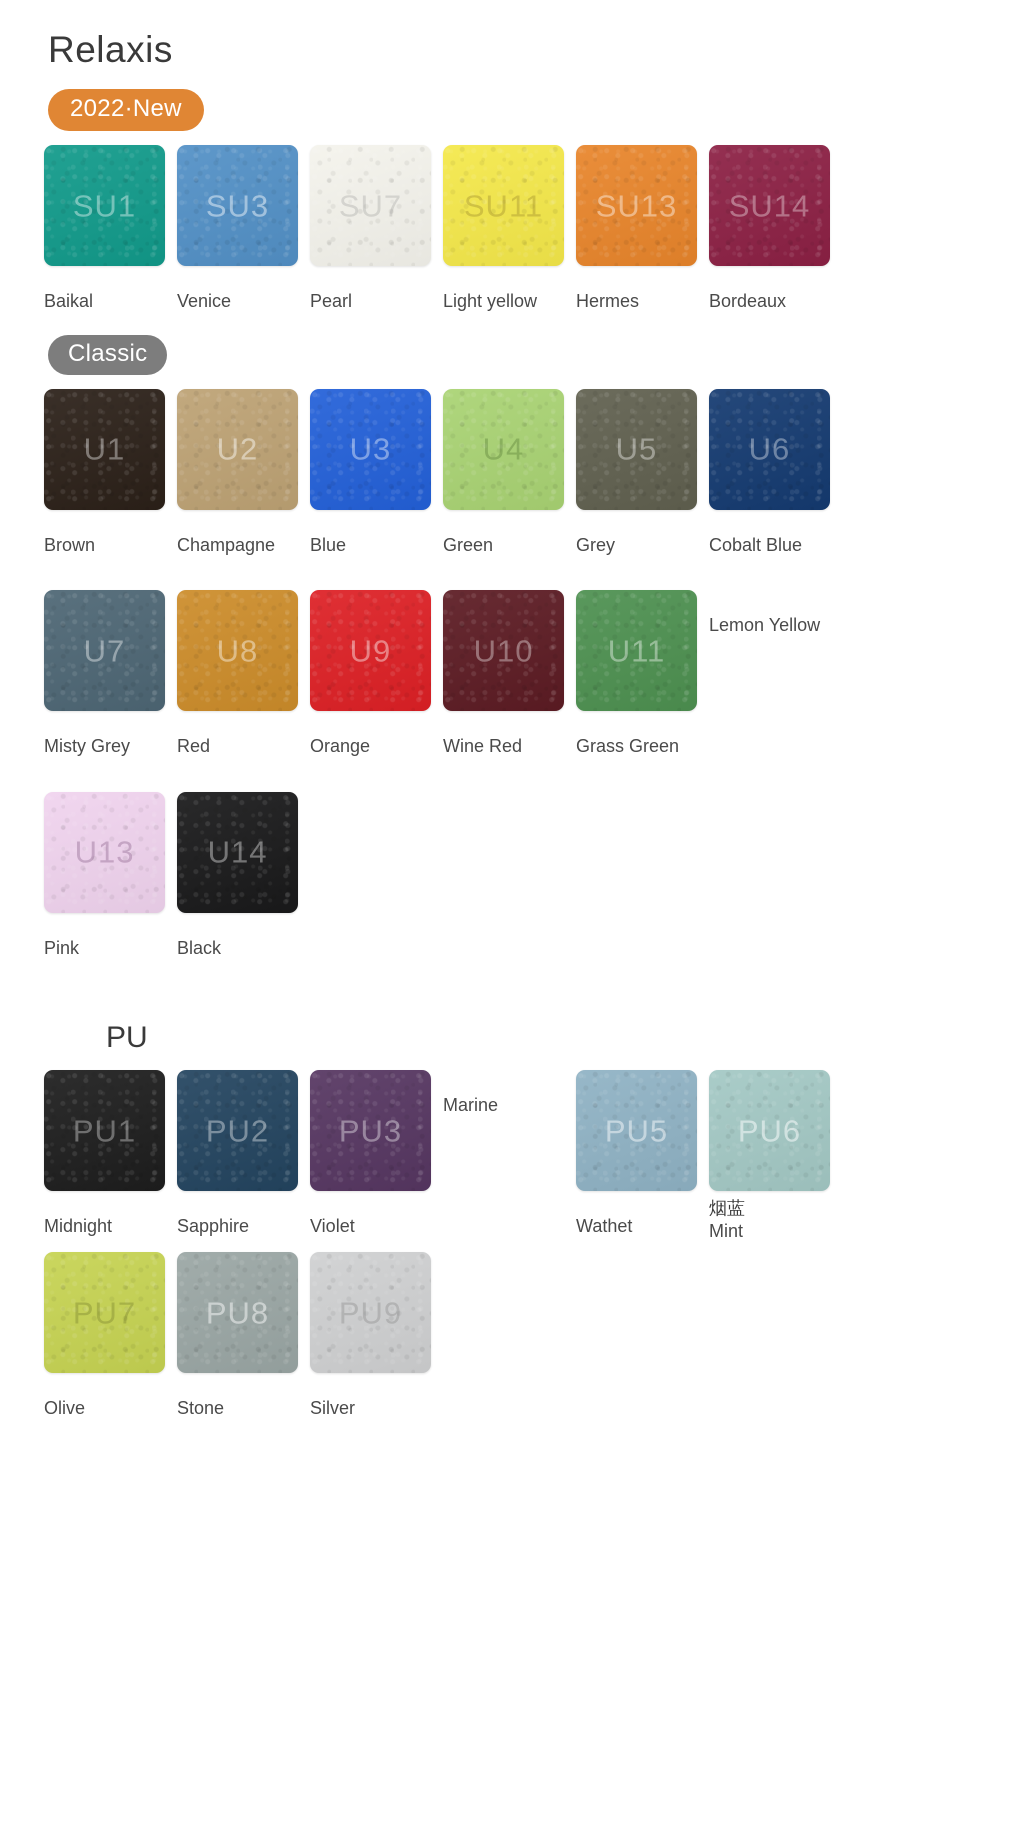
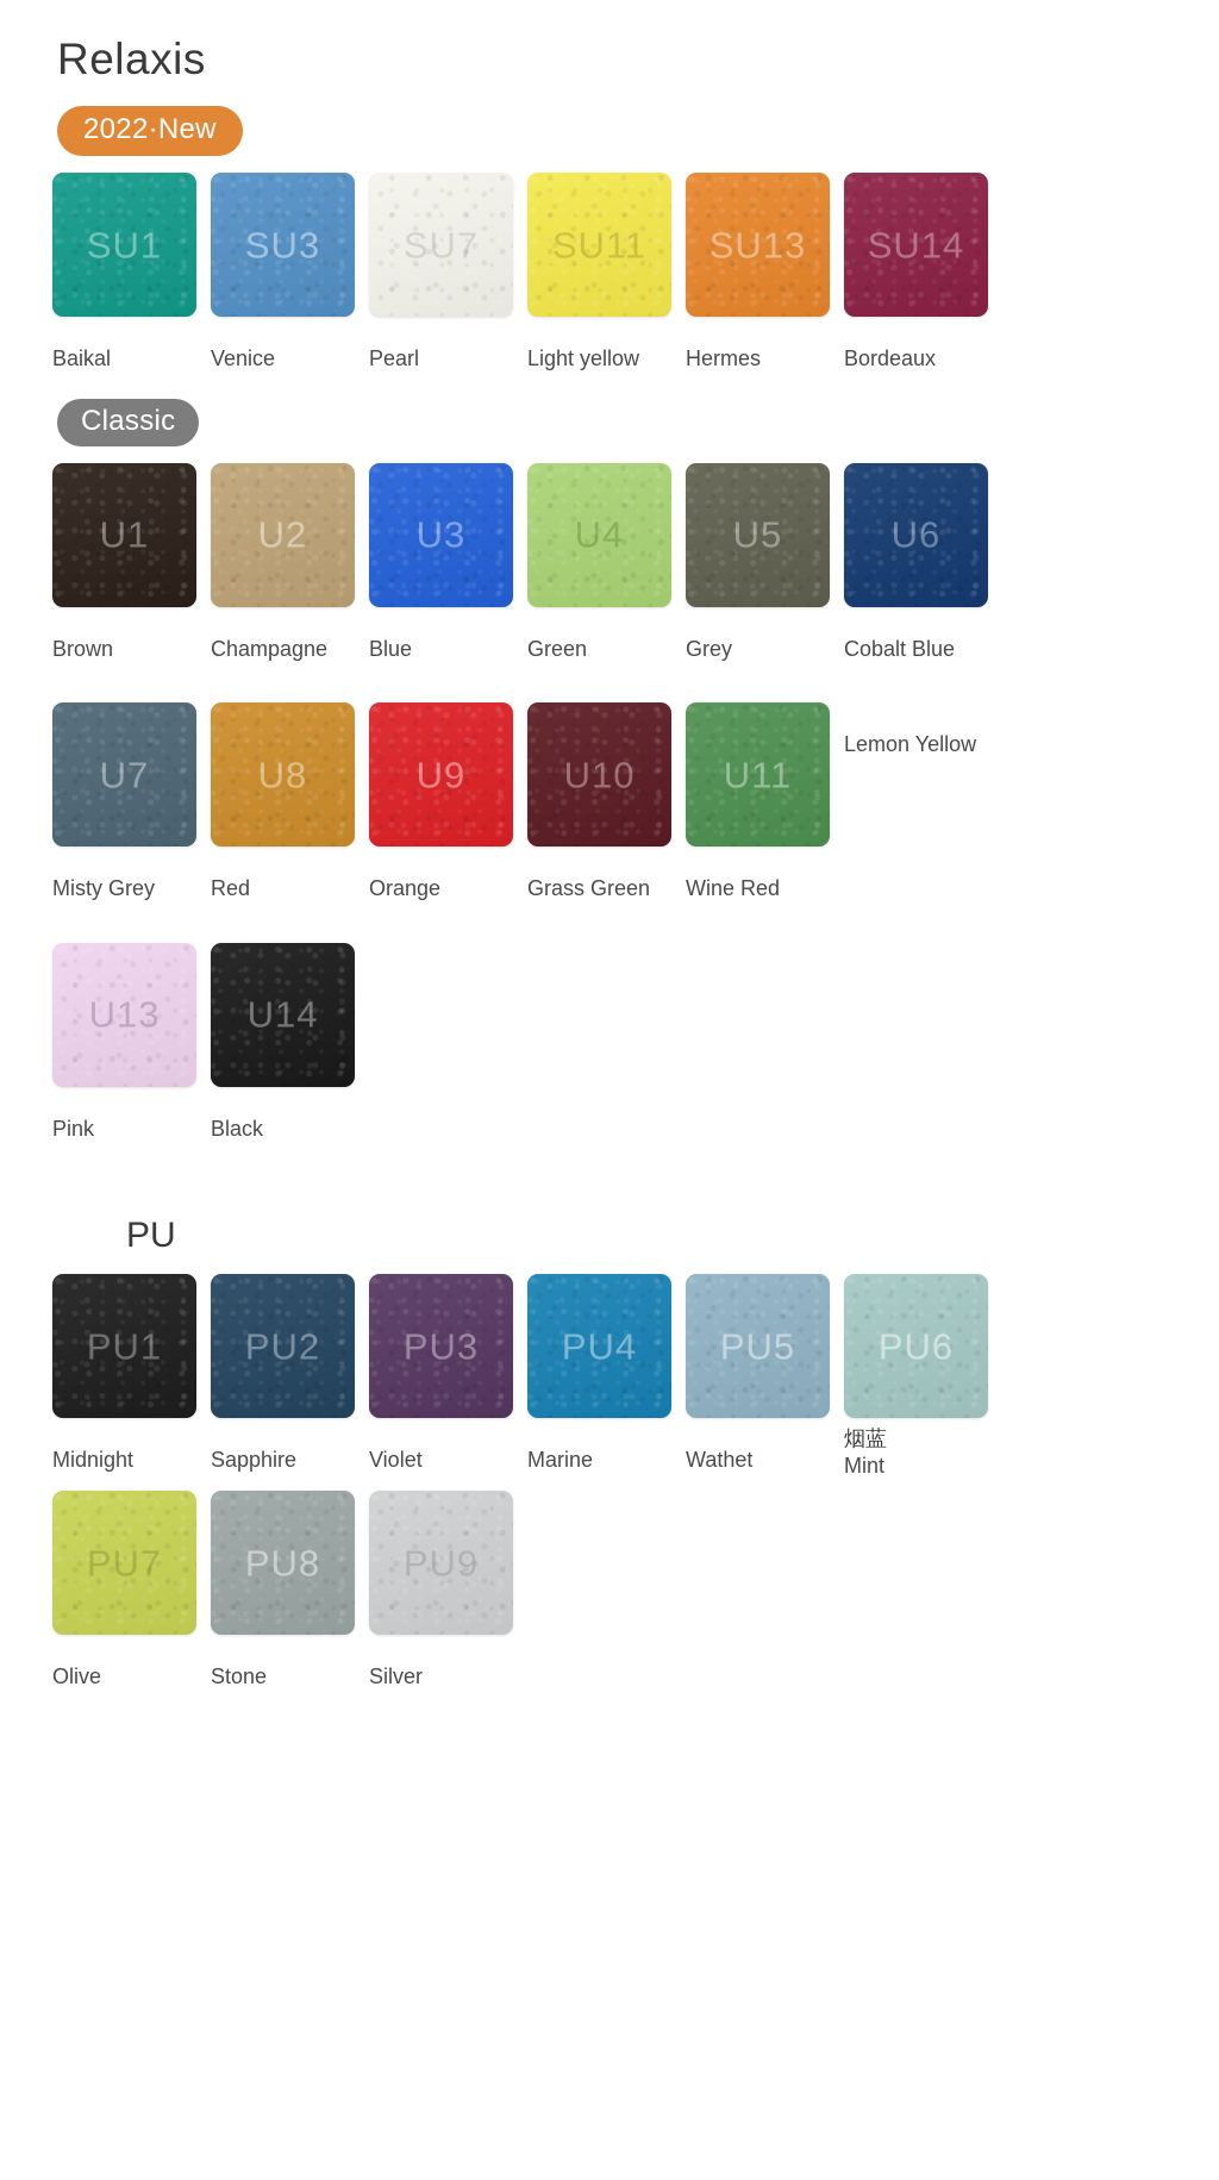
  Relaxis
  2022·New
  SU1
  Baikal
  SU3
  Venice
  SU7
  Pearl
  SU11
  Light yellow
  SU13
  Hermes
  SU14
  Bordeaux
  Classic
  U1
  Brown
  U2
  Champagne
  U3
  Blue
  U4
  Green
  U5
  Grey
  U6
  Cobalt Blue
  U7
  Misty Grey
  U8
  Red
  U9
  Orange
  U10
- Wine Red
+ Grass Green
  U11
- Grass Green
+ Wine Red
  Lemon Yellow
  U13
  Pink
  U14
  Black
  PU
  PU1
  Midnight
  PU2
  Sapphire
  PU3
  Violet
+ PU4
  Marine
  PU5
  Wathet
  PU6
  烟蓝
  Mint
  PU7
  Olive
  PU8
  Stone
  PU9
  Silver
